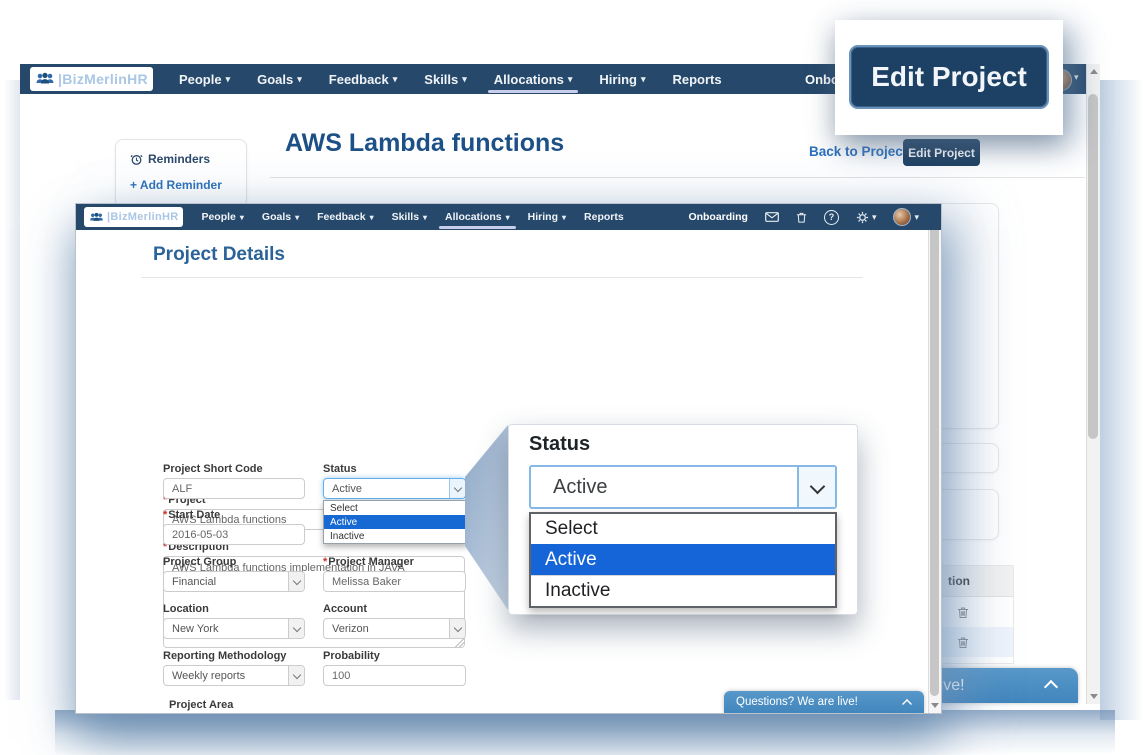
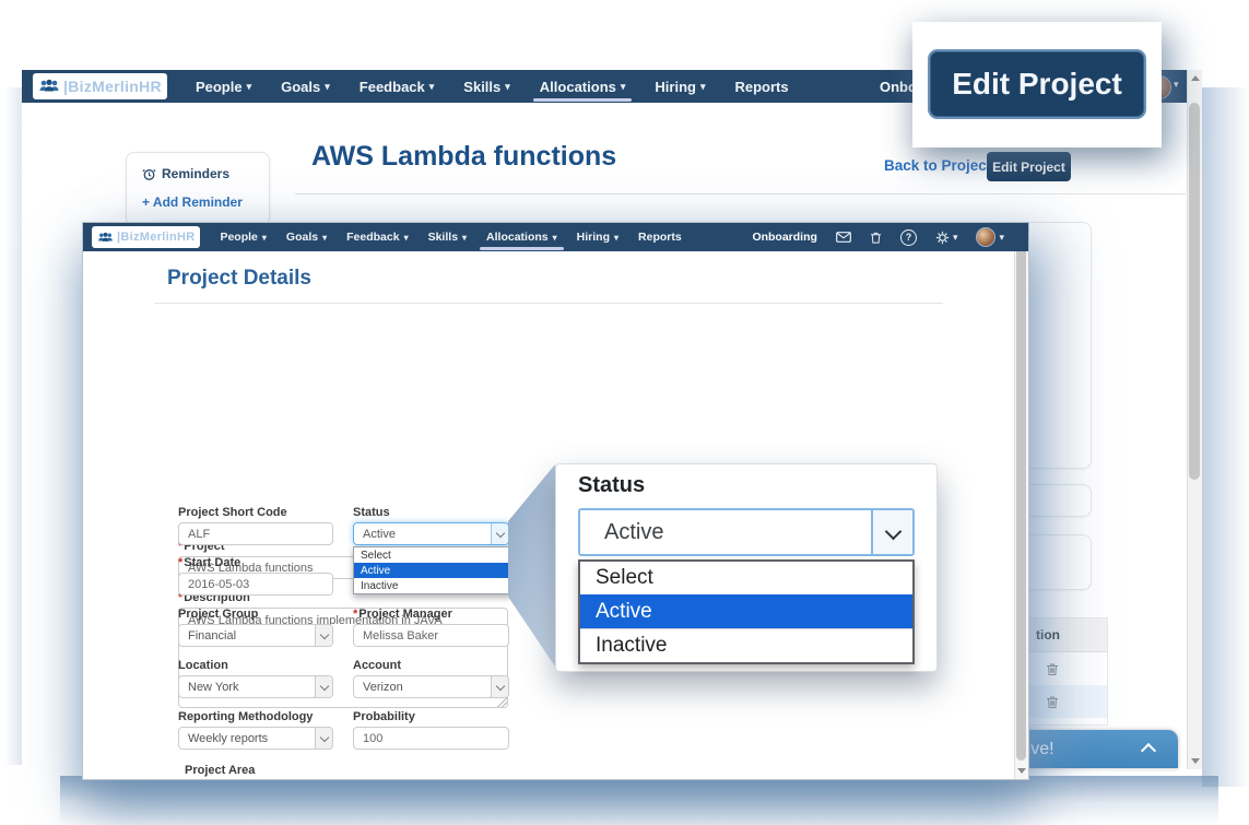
  |BizMerlinHR
  People
  ▾
  Goals
  ▾
  Feedback
  ▾
  Skills
  ▾
  Allocations
  ▾
  Hiring
  ▾
  Reports
  ▾
  Reminders
  + Add Reminder
  AWS Lambda functions
  Back to Projec
  Edit Project
  tion
  |BizMerlinHR
  People
  ▾
  Goals
  ▾
  Feedback
  ▾
  Skills
  ▾
  Allocations
  ▾
  Hiring
  ▾
  Reports
  Onboarding
  ?
  ▾
  ▾
  Project Details
  *Project
  AWS Lambda functions
  *Description
  AWS Lambda functions implementation in JAVA
  Project Short Code
  ALF
  Status
  Active
  Select
  Active
  Inactive
  *Start Date
  2016-05-03
  Project Group
  Financial
  *Project Manager
  Melissa Baker
  Location
  New York
  Account
  Verizon
  Reporting Methodology
  Weekly reports
  Probability
  100
  Project Area
- Questions? We are live!
  Status
  Active
  Select
  Active
  Inactive
  Edit Project
